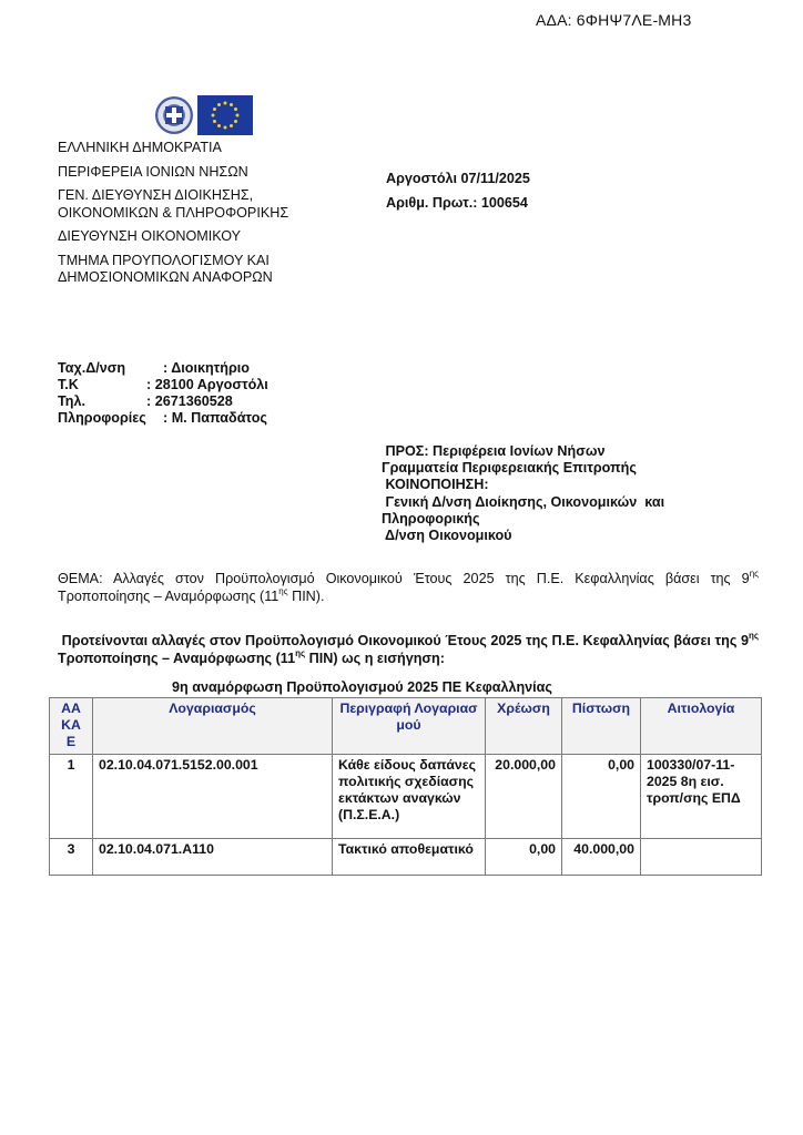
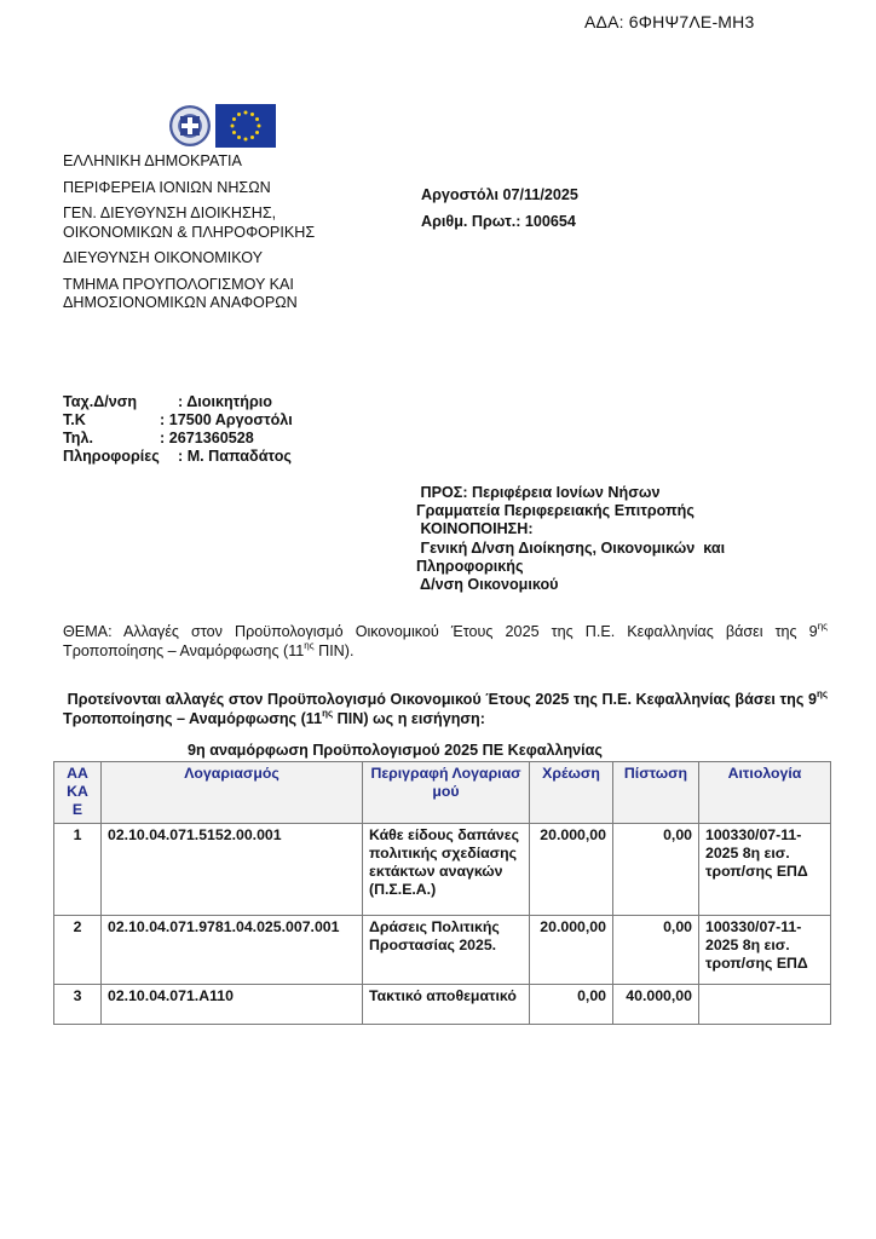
  ΑΔΑ: 6ΦΗΨ7ΛΕ-ΜΗ3
  ΕΛΛΗΝΙΚΗ ΔΗΜΟΚΡΑΤΙΑ
  ΠΕΡΙΦΕΡΕΙΑ ΙΟΝΙΩΝ ΝΗΣΩΝ
  ΓΕΝ. ΔΙΕΥΘΥΝΣΗ ΔΙΟΙΚΗΣΗΣ, ΟΙΚΟΝΟΜΙΚΩΝ & ΠΛΗΡΟΦΟΡΙΚΗΣ
  ΔΙΕΥΘΥΝΣΗ ΟΙΚΟΝΟΜΙΚΟΥ
  ΤΜΗΜΑ ΠΡΟΥΠΟΛΟΓΙΣΜΟΥ ΚΑΙ ΔΗΜΟΣΙΟΝΟΜΙΚΩΝ ΑΝΑΦΟΡΩΝ
  Ταχ.Δ/νση
  : Διοικητήριο
  Τ.Κ
- : 28100 Αργοστόλι
+ : 17500 Αργοστόλι
  Τηλ.
  : 2671360528
  Πληροφορίες
  : Μ. Παπαδάτος
  Αργοστόλι 07/11/2025
  Αριθμ. Πρωτ.: 100654
  ΠΡΟΣ: Περιφέρεια Ιονίων Νήσων
  Γραμματεία Περιφερειακής Επιτροπής
  ΚΟΙΝΟΠΟΙΗΣΗ:
  Γενική Δ/νση Διοίκησης, Οικονομικών και
  Πληροφορικής
  Δ/νση Οικονομικού
  ΘΕΜΑ: Αλλαγές στον Προϋπολογισμό Οικονομικού Έτους 2025 της Π.Ε. Κεφαλληνίας βάσει της 9ης Τροποποίησης – Αναμόρφωσης (11ης ΠΙΝ).
  Προτείνονται αλλαγές στον Προϋπολογισμό Οικονομικού Έτους 2025 της Π.Ε. Κεφαλληνίας βάσει της 9ης Τροποποίησης – Αναμόρφωσης (11ης ΠΙΝ) ως η εισήγηση:
  9η αναμόρφωση Προϋπολογισμού 2025 ΠΕ Κεφαλληνίας
  ΑΑ ΚΑ Ε	Λογαριασμός	Περιγραφή Λογαριασμού	Χρέωση	Πίστωση	Αιτιολογία
  1	02.10.04.071.5152.00.001	Κάθε είδους δαπάνες πολιτικής σχεδίασης εκτάκτων αναγκών (Π.Σ.Ε.Α.)	20.000,00	0,00	100330/07-11-2025 8η εισ. τροπ/σης ΕΠΔ
+ 2	02.10.04.071.9781.04.025.007.001	Δράσεις Πολιτικής Προστασίας 2025.	20.000,00	0,00	100330/07-11-2025 8η εισ. τροπ/σης ΕΠΔ
  3	02.10.04.071.Α110	Τακτικό αποθεματικό	0,00	40.000,00
